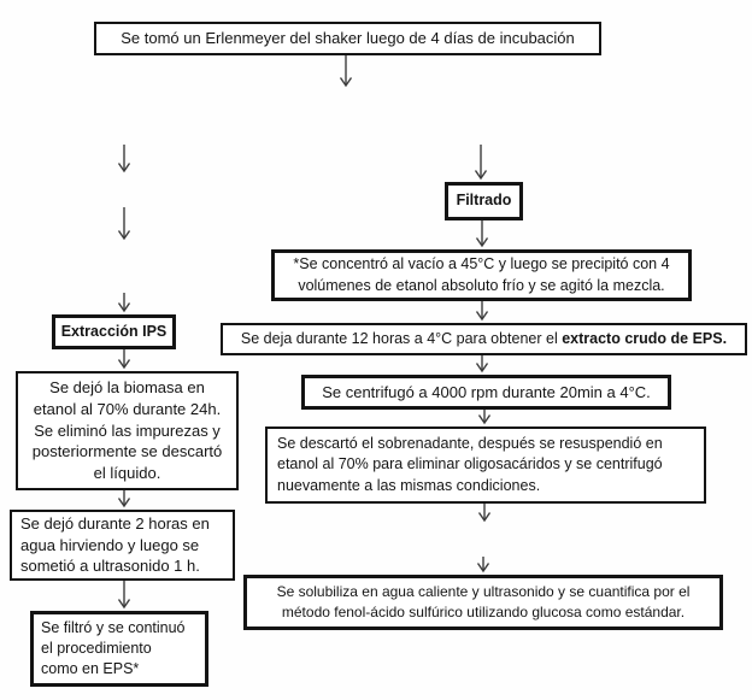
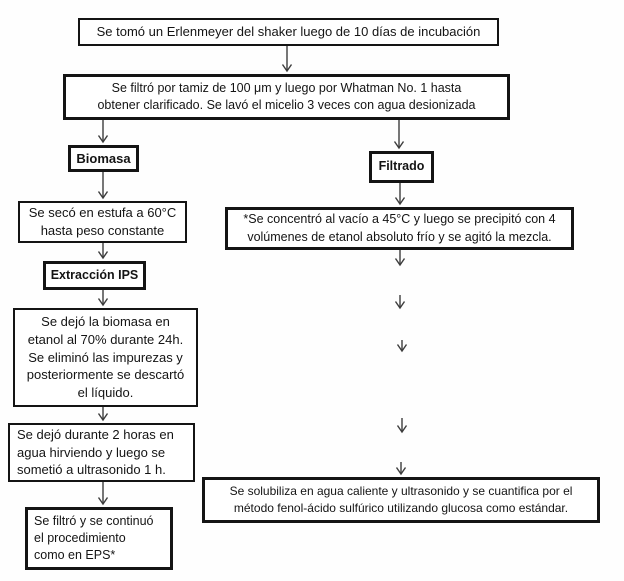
- Se tomó un Erlenmeyer del shaker luego de 4 días de incubación
+ Se tomó un Erlenmeyer del shaker luego de 10 días de incubación
+ Se filtró por tamiz de 100 μm y luego por Whatman No. 1 hasta
+ obtener clarificado. Se lavó el micelio 3 veces con agua desionizada
+ Biomasa
  Filtrado
+ Se secó en estufa a 60°C
+ hasta peso constante
  Extracción IPS
  Se dejó la biomasa en
  etanol al 70% durante 24h.
  Se eliminó las impurezas y
  posteriormente se descartó
  el líquido.
  Se dejó durante 2 horas en
  agua hirviendo y luego se
  sometió a ultrasonido 1 h.
  Se filtró y se continuó
  el procedimiento
  como en EPS*
  *Se concentró al vacío a 45°C y luego se precipitó con 4
  volúmenes de etanol absoluto frío y se agitó la mezcla.
- Se deja durante 12 horas a 4°C para obtener el extracto crudo de EPS.
- Se centrifugó a 4000 rpm durante 20min a 4°C.
- Se descartó el sobrenadante, después se resuspendió en
- etanol al 70% para eliminar oligosacáridos y se centrifugó
- nuevamente a las mismas condiciones.
  Se solubiliza en agua caliente y ultrasonido y se cuantifica por el
  método fenol-ácido sulfúrico utilizando glucosa como estándar.
